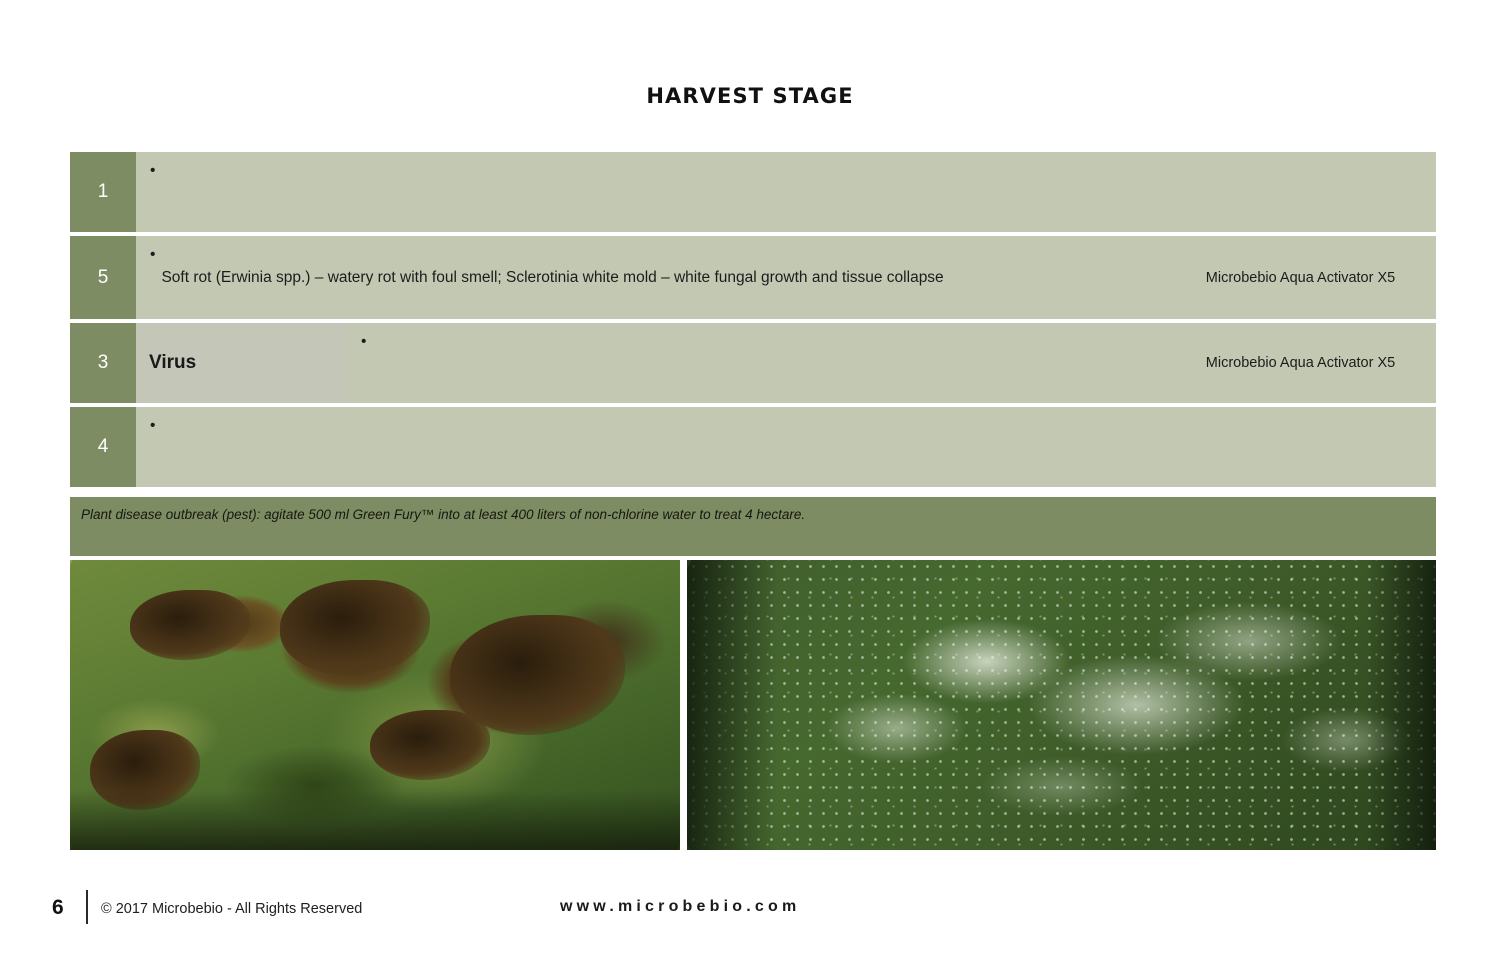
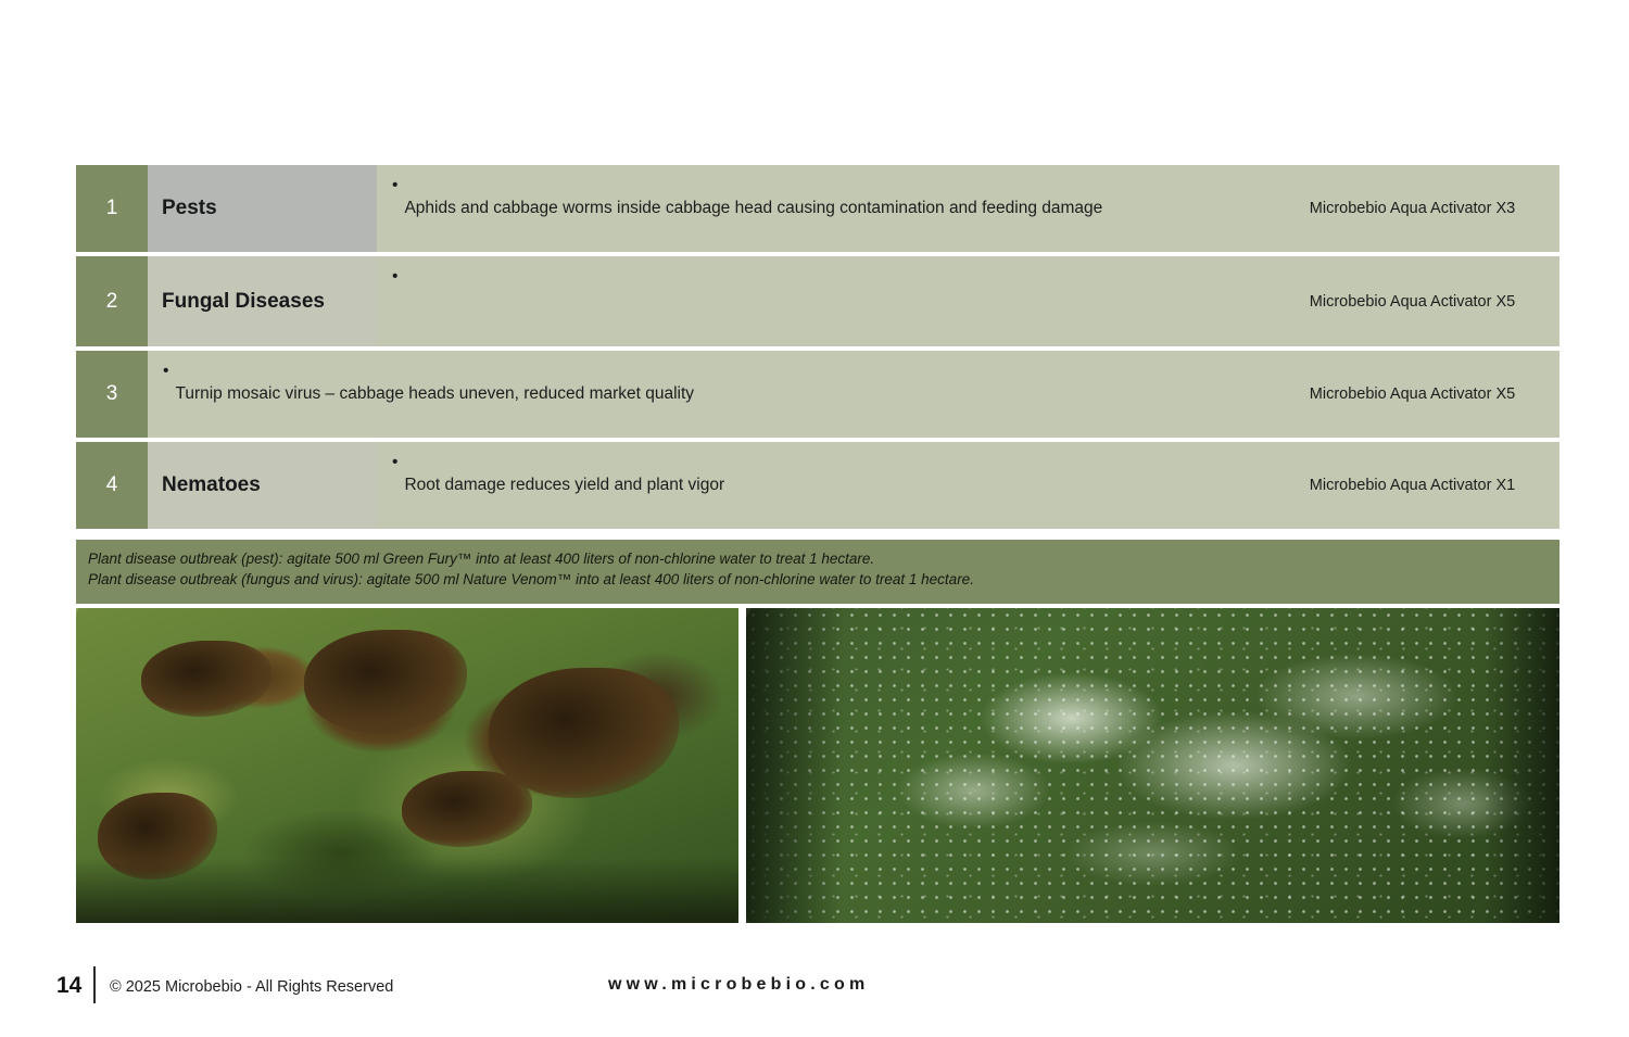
- HARVEST STAGE
  1
+ Pests
  •
+ Aphids and cabbage worms inside cabbage head causing contamination and feeding damage
+ Microbebio Aqua Activator X3
- 5
+ 2
+ Fungal Diseases
  •
- Soft rot (Erwinia spp.) – watery rot with foul smell; Sclerotinia white mold – white fungal growth and tissue collapse
  Microbebio Aqua Activator X5
  3
- Virus
  •
+ Turnip mosaic virus – cabbage heads uneven, reduced market quality
  Microbebio Aqua Activator X5
  4
+ Nematoes
  •
+ Root damage reduces yield and plant vigor
+ Microbebio Aqua Activator X1
- Plant disease outbreak (pest): agitate 500 ml Green Fury™ into at least 400 liters of non-chlorine water to treat 4 hectare.
+ Plant disease outbreak (pest): agitate 500 ml Green Fury™ into at least 400 liters of non-chlorine water to treat 1 hectare.
+ Plant disease outbreak (fungus and virus): agitate 500 ml Nature Venom™ into at least 400 liters of non-chlorine water to treat 1 hectare.
- 6
+ 14
- © 2017 Microbebio - All Rights Reserved
+ © 2025 Microbebio - All Rights Reserved
  www.microbebio.com
